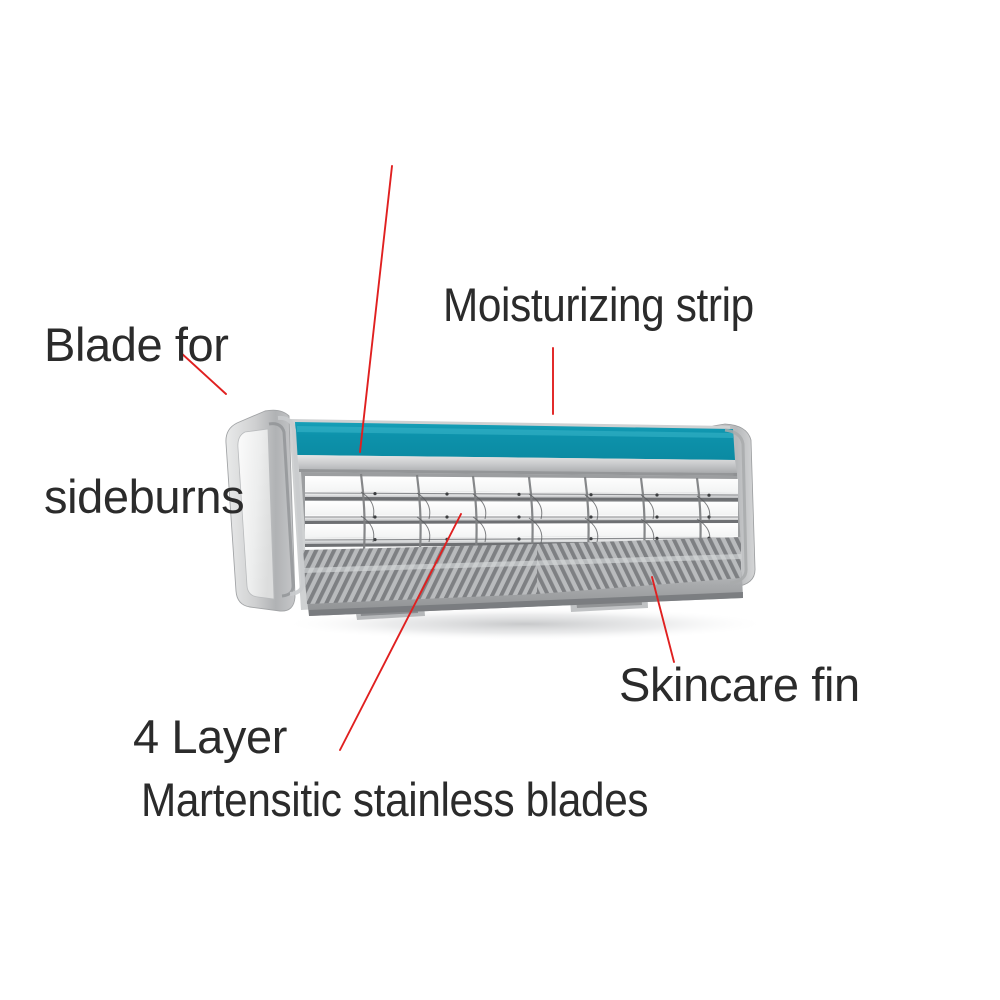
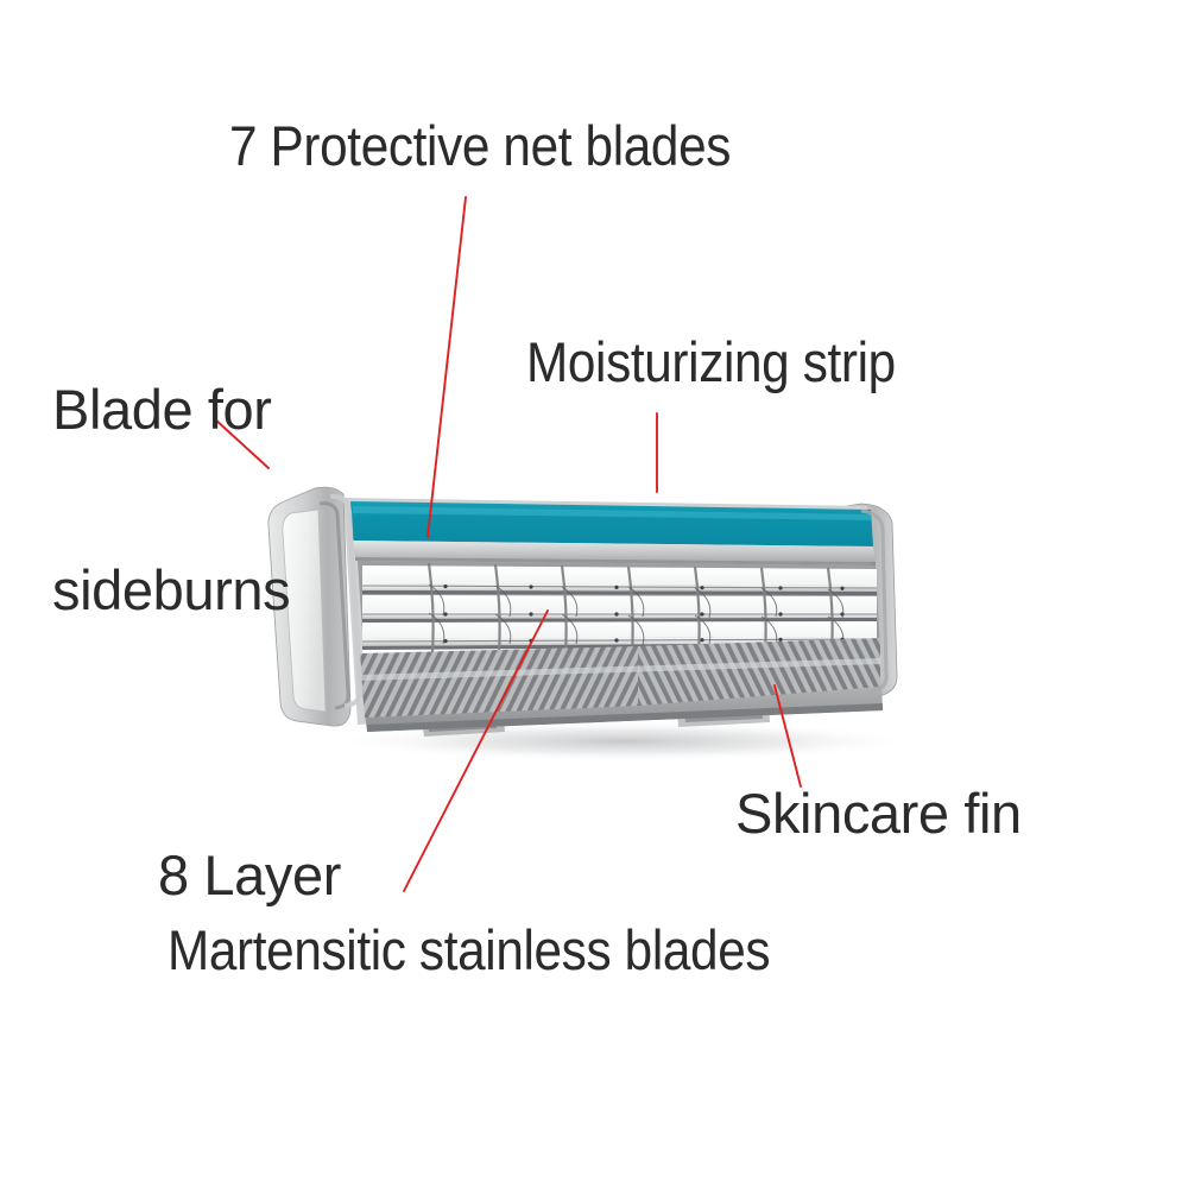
+ 7 Protective net blades
  Blade for
  sideburns
  Moisturizing strip
  Skincare fin
- 4 Layer
+ 8 Layer
  Martensitic stainless blades
